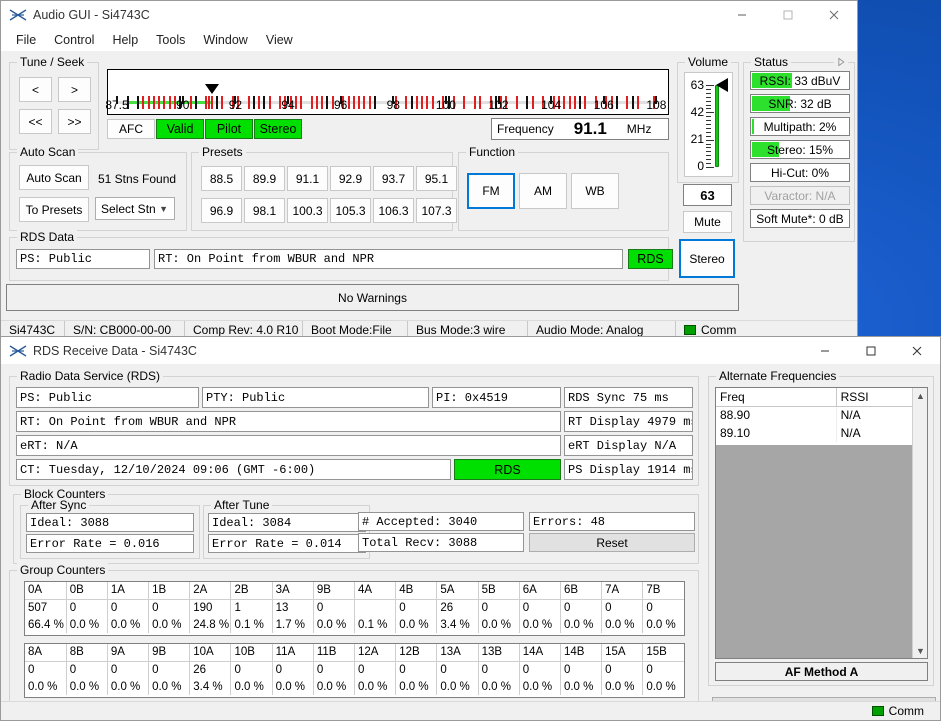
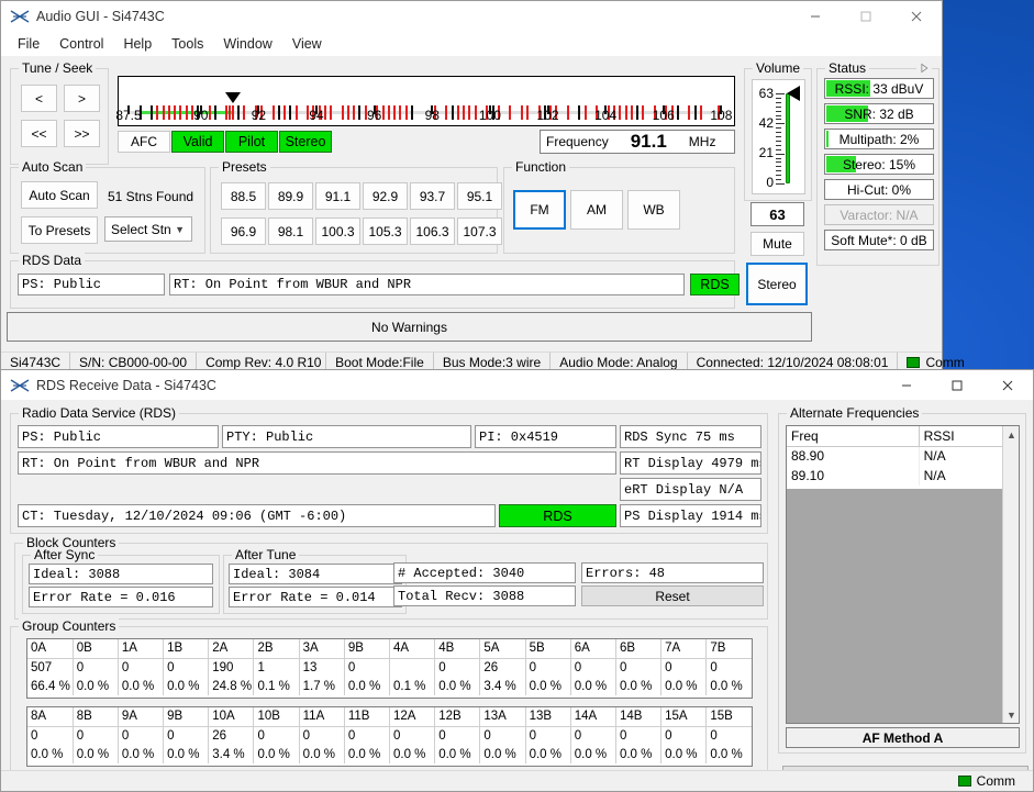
  Audio GUI - Si4743C
  File
  Control
  Help
  Tools
  Window
  View
  Tune / Seek
  <
  >
  <<
  >>
  87.5
  90
  92
  94
  96
  98
  100
  102
  104
  106
  108
  AFC
  Valid
  Pilot
  Stereo
  Frequency
  91.1
  MHz
  Auto Scan
  Auto Scan
  51 Stns Found
  To Presets
  Select Stn
  ▼
  Presets
  88.5
  89.9
  91.1
  92.9
  93.7
  95.1
  96.9
  98.1
  100.3
  105.3
  106.3
  107.3
  Function
  FM
  AM
  WB
  Volume
  63
  42
  21
  0
  63
  Mute
  Status
  RSSI: 33 dBuV
  SNR: 32 dB
  Multipath: 2%
  Stereo: 15%
  Hi-Cut: 0%
  Varactor: N/A
  Soft Mute*: 0 dB
  RDS Data
  PS: Public
  RT: On Point from WBUR and NPR
  RDS
  Stereo
  No Warnings
  Si4743C
  S/N: CB000-00-00
  Comp Rev: 4.0 R10
  Boot Mode:File
  Bus Mode:3 wire
  Audio Mode: Analog
+ Connected: 12/10/2024 08:08:01
  Comm
  RDS Receive Data - Si4743C
  Radio Data Service (RDS)
  PS: Public
  PTY: Public
  PI: 0x4519
  RDS Sync 75 ms
  RT: On Point from WBUR and NPR
  RT Display 4979 m
- eRT: N/A
  eRT Display N/A
  CT: Tuesday, 12/10/2024 09:06 (GMT -6:00)
  RDS
  PS Display 1914 m
  Block Counters
  After Sync
  Ideal: 3088
  Error Rate = 0.016
  After Tune
  Ideal: 3084
  Error Rate = 0.014
  # Accepted: 3040
  Total Recv: 3088
  Errors: 48
  Reset
  Group Counters
  0A	0B	1A	1B	2A	2B	3A	9B	4A	4B	5A	5B	6A	6B	7A	7B
  507	0	0	0	190	1	13	0		0	26	0	0	0	0	0
  66.4 %	0.0 %	0.0 %	0.0 %	24.8 %	0.1 %	1.7 %	0.0 %	0.1 %	0.0 %	3.4 %	0.0 %	0.0 %	0.0 %	0.0 %	0.0 %
  8A	8B	9A	9B	10A	10B	11A	11B	12A	12B	13A	13B	14A	14B	15A	15B
  0	0	0	0	26	0	0	0	0	0	0	0	0	0	0	0
  0.0 %	0.0 %	0.0 %	0.0 %	3.4 %	0.0 %	0.0 %	0.0 %	0.0 %	0.0 %	0.0 %	0.0 %	0.0 %	0.0 %	0.0 %	0.0 %
  Alternate Frequencies
  Freq	RSSI
  88.90	N/A
  89.10	N/A
  ▲
  ▼
  AF Method A
  Comm
